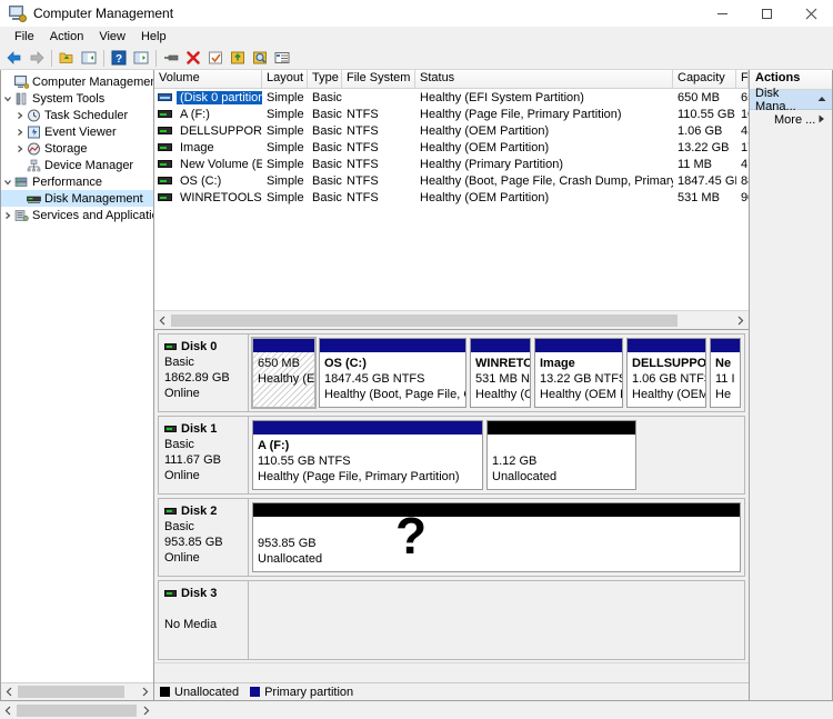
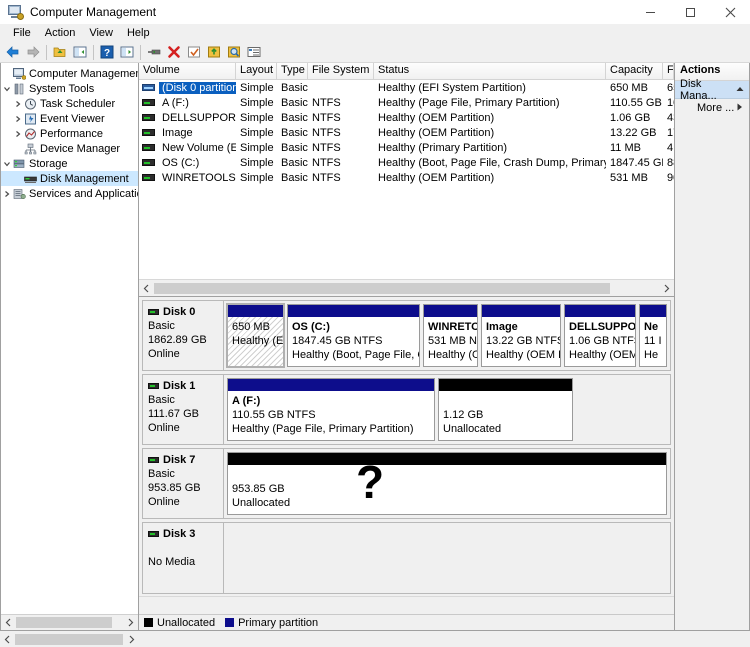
  Computer Management
  File
  Action
  View
  Help
  ?
  System Tools
  Task Scheduler
  Event Viewer
- Storage
+ Performance
  Device Manager
- Performance
+ Storage
  Disk Management
  Services and Applicati
  Volume
  Layout
  Type
  File System
  Status
  Capacity
  (Disk 0 partition
  Simple
  Basic
  Healthy (EFI System Partition)
  650 MB
  A (F:)
  Simple
  Basic
  NTFS
  Healthy (Page File, Primary Partition)
  110.55 GB
  DELLSUPPOR
  Simple
  Basic
  NTFS
  Healthy (OEM Partition)
  1.06 GB
  Image
  Simple
  Basic
  NTFS
  Healthy (OEM Partition)
  13.22 GB
  New Volume (E
  Simple
  Basic
  NTFS
  Healthy (Primary Partition)
  11 MB
  OS (C:)
  Simple
  Basic
  NTFS
  Healthy (Boot, Page File, Crash Dump, Primar
  1847.45 G
  WINRETOOLS
  Simple
  Basic
  NTFS
  Healthy (OEM Partition)
  531 MB
  Disk 0
  Basic
  1862.89 GB
  Online
  650 MB
  Healthy (E
  OS (C:)
  1847.45 GB NTFS
  Healthy (Boot, Page File,
  WINRETO
  531 MB N
  Healthy (O
  Image
  13.22 GB NTF
  DELLSUPPO
  1.06 GB NTF
  Healthy (OEM
  Ne
  11 I
  He
  Disk 1
  Basic
  111.67 GB
  Online
  A (F:)
  110.55 GB NTFS
  Healthy (Page File, Primary Partition)
  1.12 GB
  Unallocated
- Disk 2
+ Disk 7
  Basic
  953.85 GB
  Online
  953.85 GB
  Unallocated
  ?
  Disk 3
  No Media
  Unallocated
  Primary partition
  Actions
  Disk Mana...
  More ...
